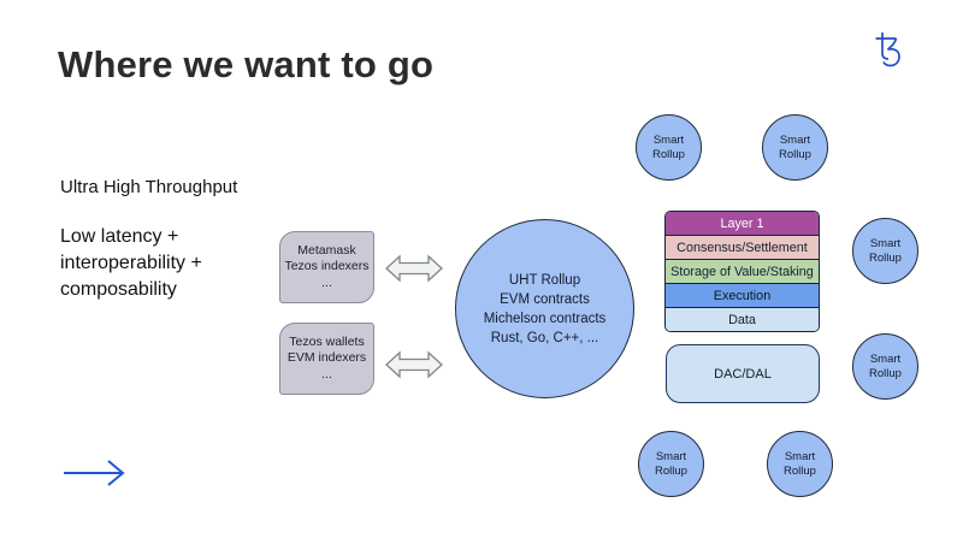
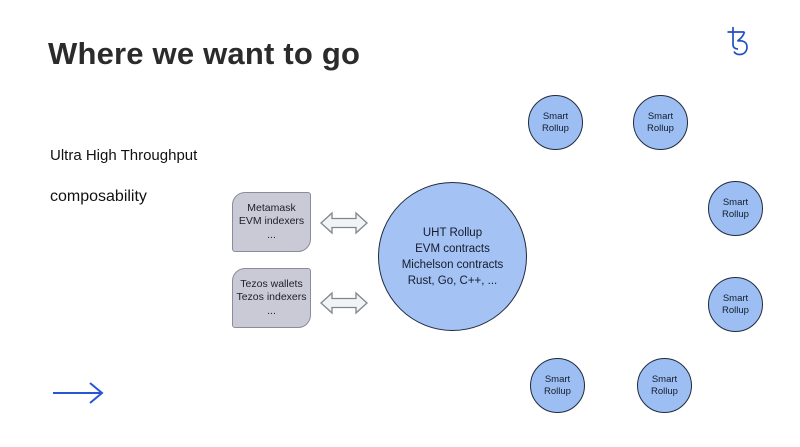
  Where we want to go
  Ultra High Throughput
- Low latency +
- interoperability +
  composability
  Metamask
- Tezos indexers
+ EVM indexers
  ...
  Tezos wallets
- EVM indexers
+ Tezos indexers
  ...
  UHT Rollup
  EVM contracts
  Michelson contracts
  Rust, Go, C++, ...
- Layer 1
- Consensus/Settlement
- Storage of Value/Staking
- Execution
- Data
- DAC/DAL
  Smart Rollup
  Smart Rollup
  Smart Rollup
  Smart Rollup
  Smart Rollup
  Smart Rollup
